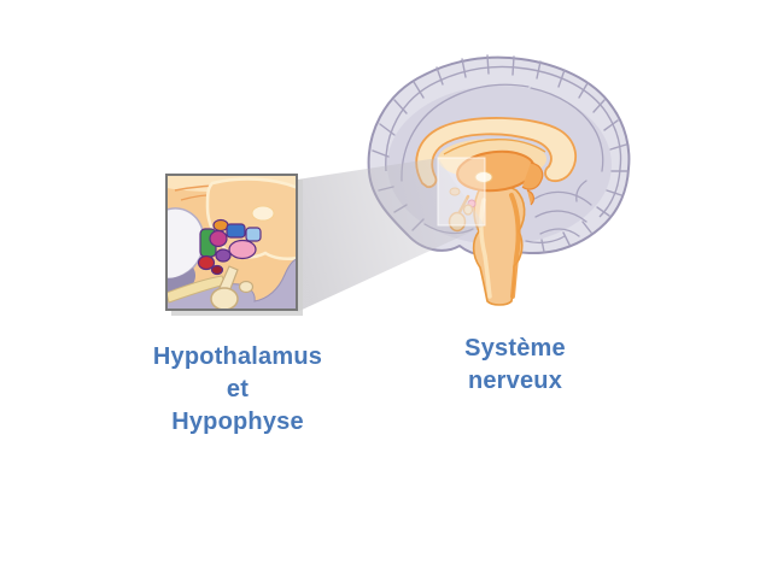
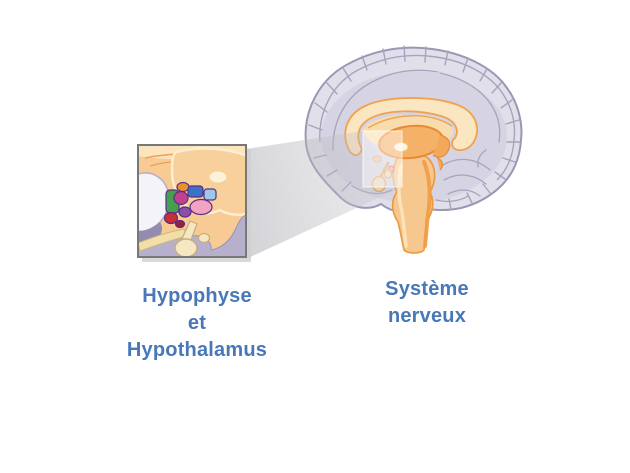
- Hypothalamus
+ Hypophyse
  et
- Hypophyse
+ Hypothalamus
  Système
  nerveux
